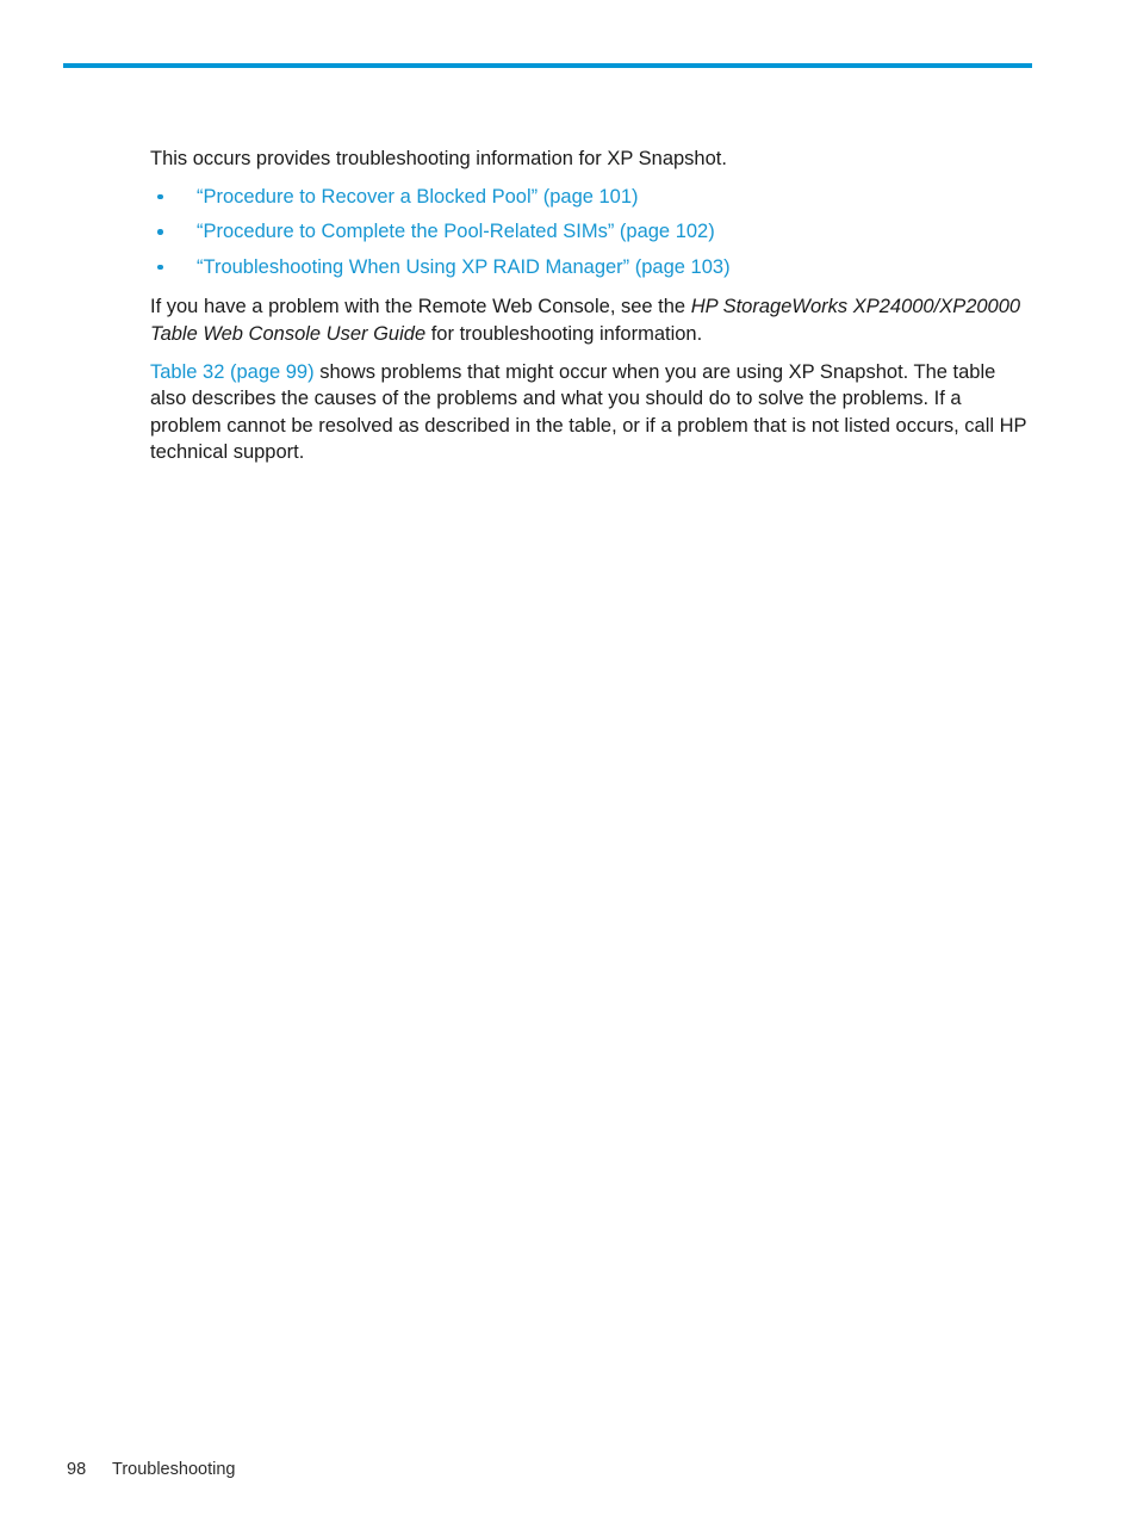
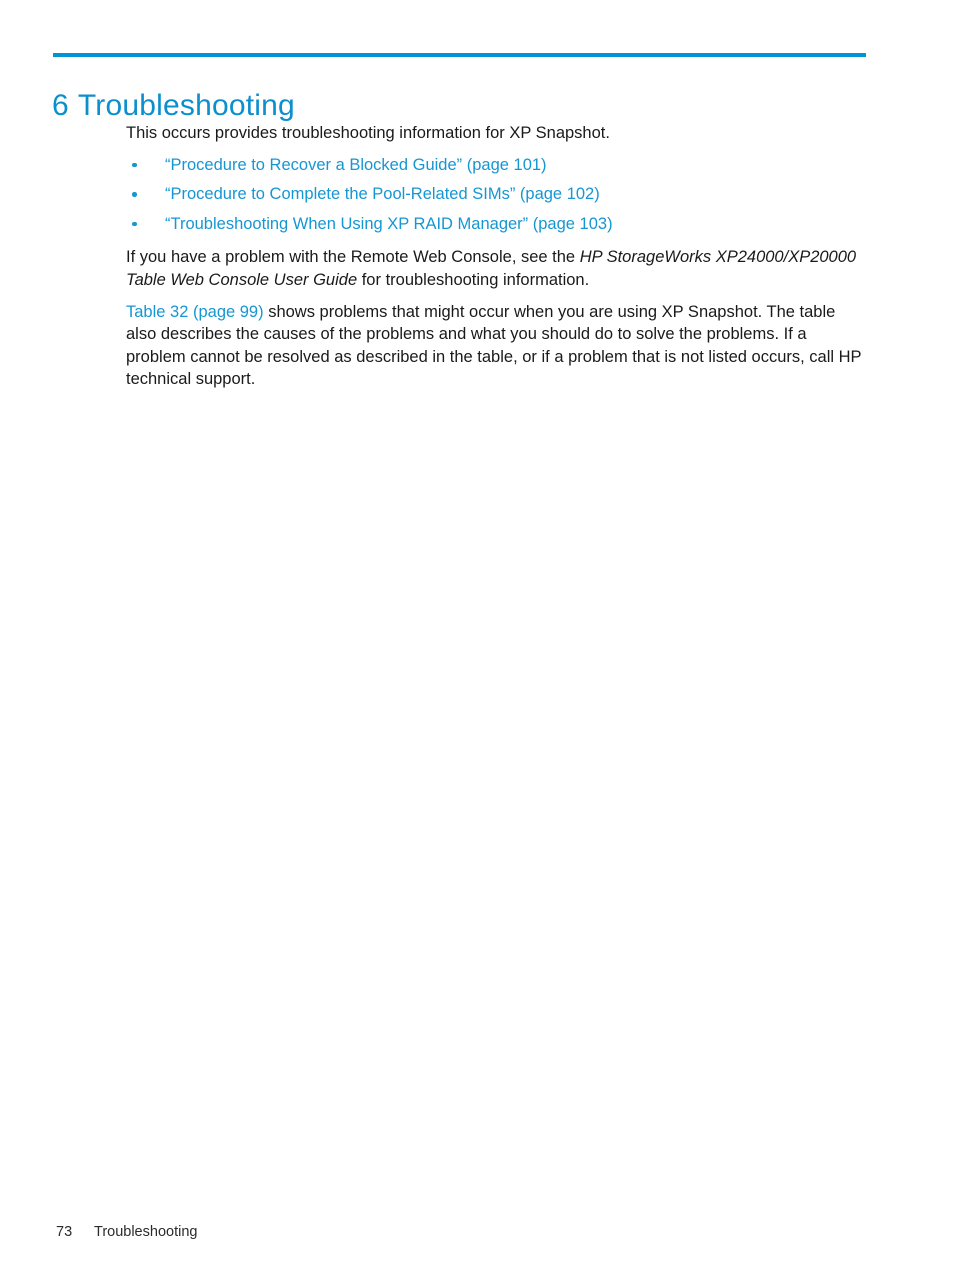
+ 6 Troubleshooting
  This occurs provides troubleshooting information for XP Snapshot.
- “Procedure to Recover a Blocked Pool” (page 101)
+ “Procedure to Recover a Blocked Guide” (page 101)
  “Procedure to Complete the Pool-Related SIMs” (page 102)
  “Troubleshooting When Using XP RAID Manager” (page 103)
  If you have a problem with the Remote Web Console, see the HP StorageWorks XP24000/XP20000 Table Web Console User Guide for troubleshooting information.
  Table 32 (page 99) shows problems that might occur when you are using XP Snapshot. The table also describes the causes of the problems and what you should do to solve the problems. If a problem cannot be resolved as described in the table, or if a problem that is not listed occurs, call HP technical support.
- 98 Troubleshooting
+ 73 Troubleshooting
